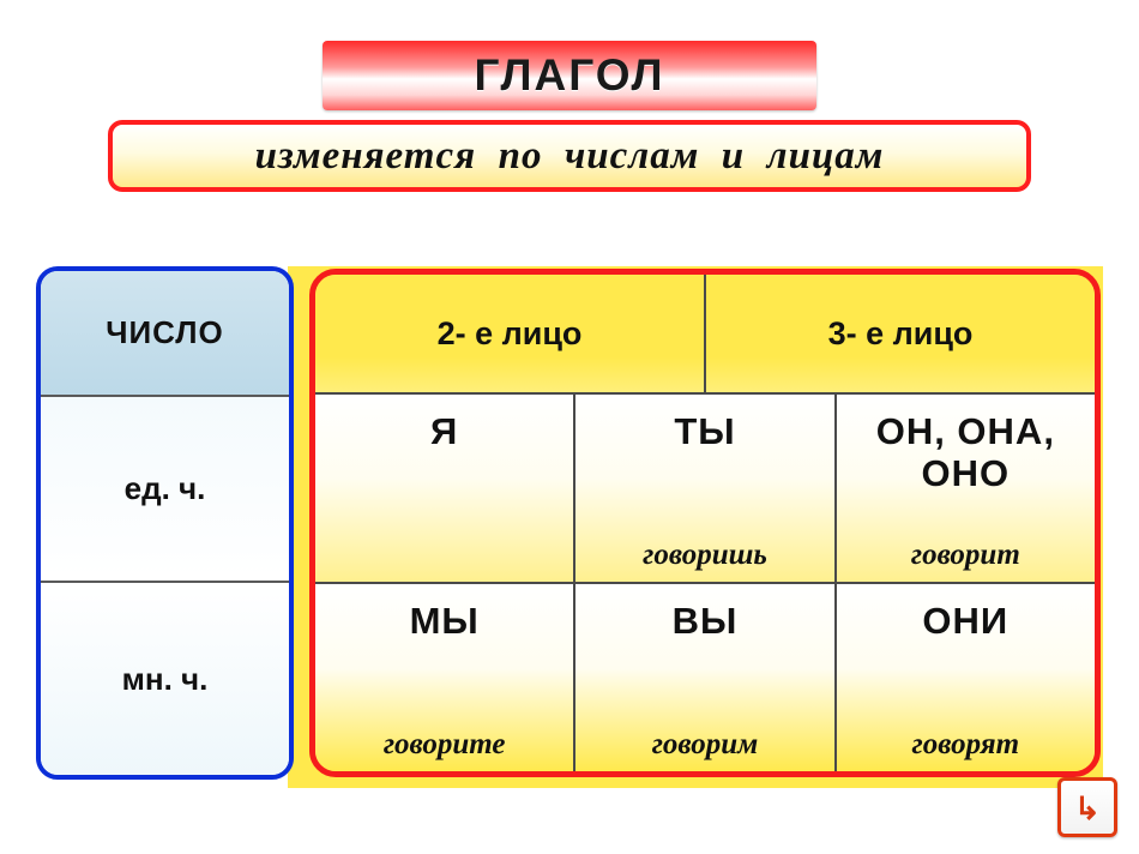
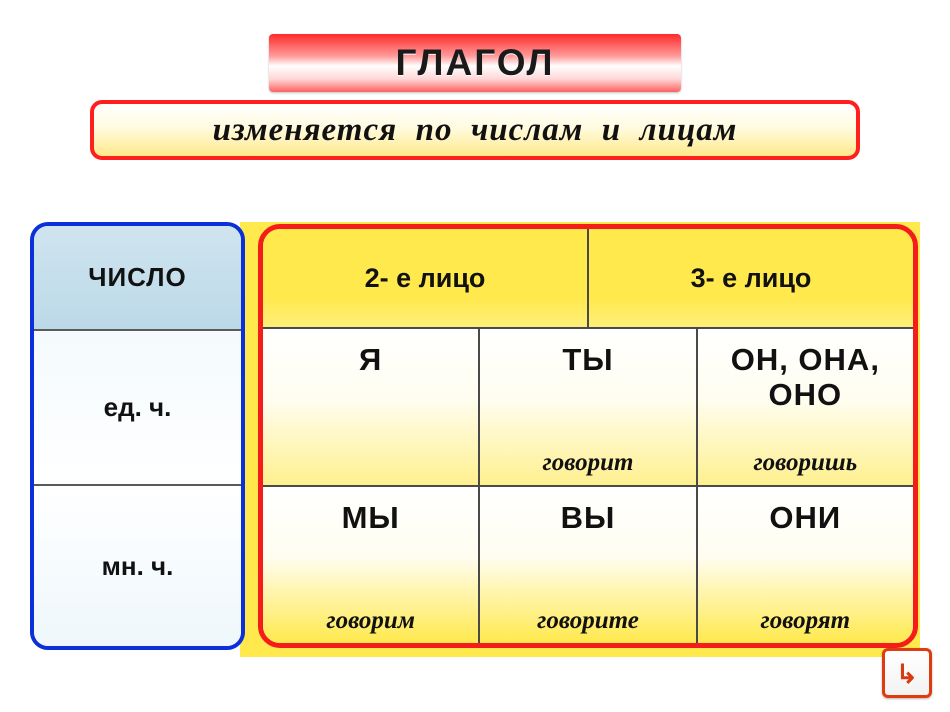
  ГЛАГОЛ
  изменяется по числам и лицам
  ЧИСЛО
  ед. ч.
  мн. ч.
  2- е лицо
  3- е лицо
  Я
  ТЫ
- говоришь
+ говорит
  ОН, ОНА, ОНО
- говорит
+ говоришь
  МЫ
- говорите
+ говорим
  ВЫ
- говорим
+ говорите
  ОНИ
  говорят
